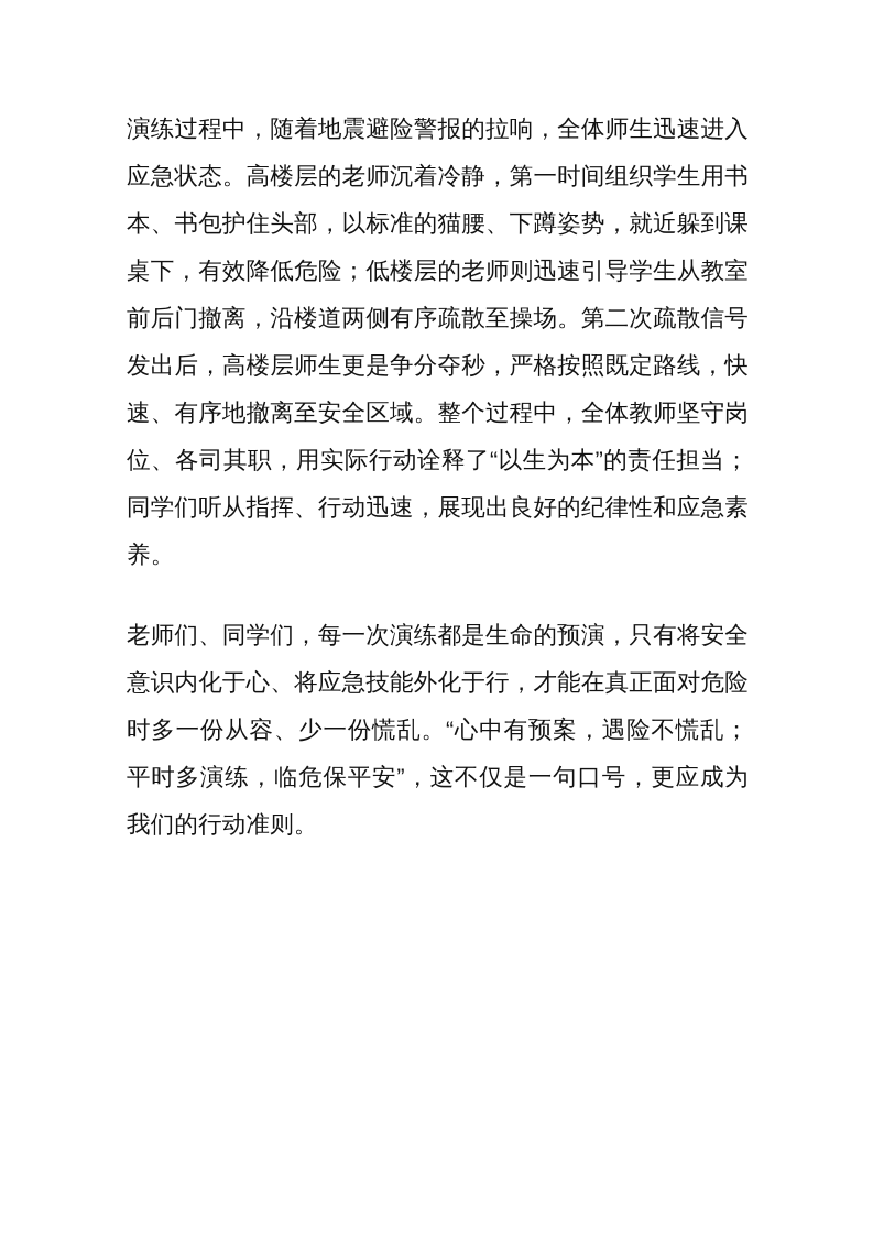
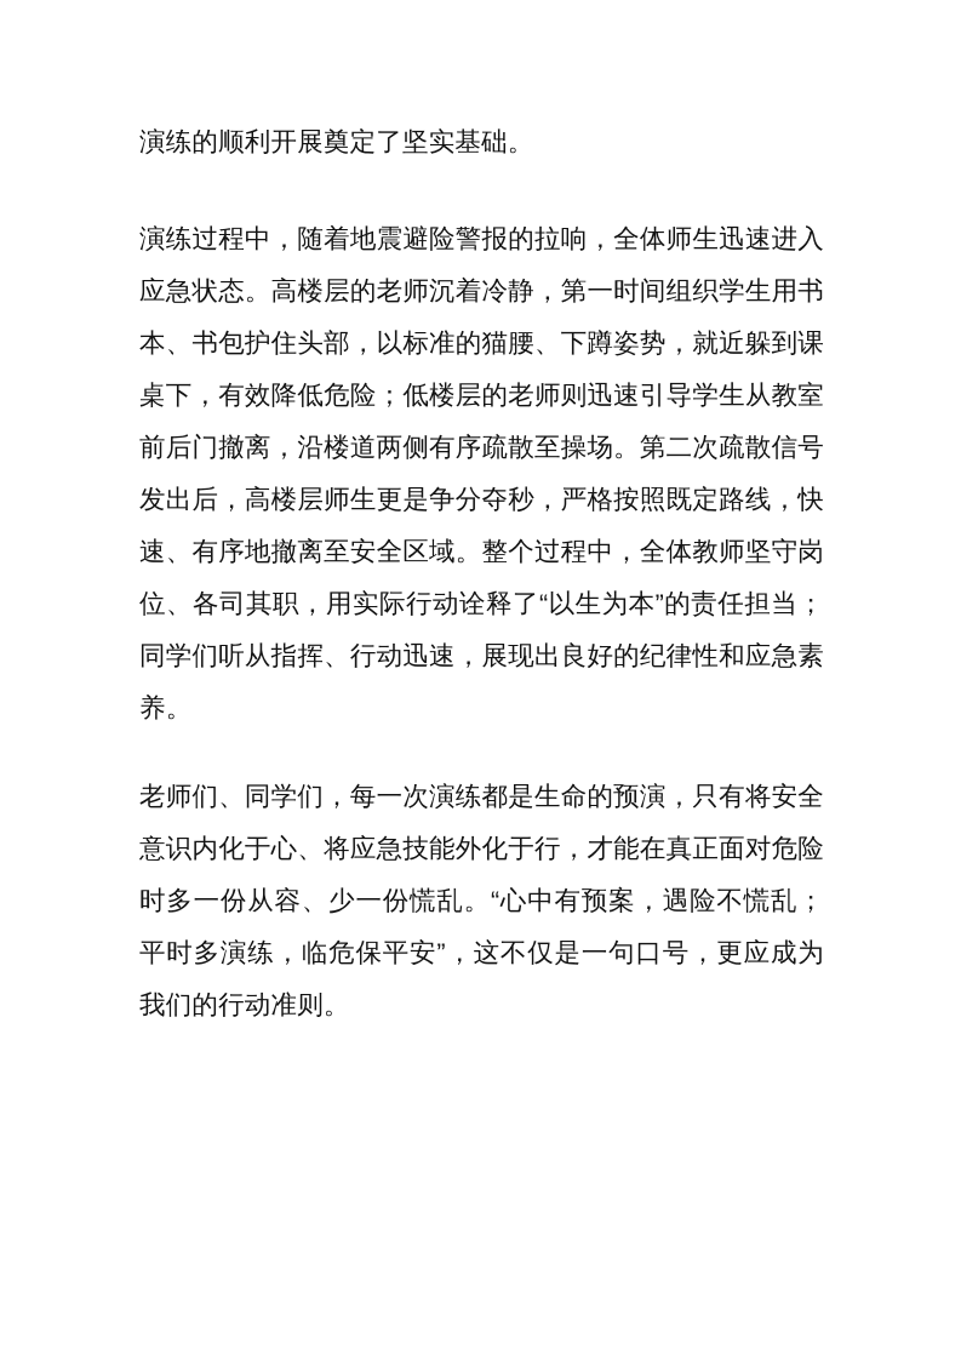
+ 演练的顺利开展奠定了坚实基础。
  演练过程中，随着地震避险警报的拉响，全体师生迅速进入应急状态。高楼层的老师沉着冷静，第一时间组织学生用书本、书包护住头部，以标准的猫腰、下蹲姿势，就近躲到课桌下，有效降低危险；低楼层的老师则迅速引导学生从教室前后门撤离，沿楼道两侧有序疏散至操场。第二次疏散信号发出后，高楼层师生更是争分夺秒，严格按照既定路线，快速、有序地撤离至安全区域。整个过程中，全体教师坚守岗位、各司其职，用实际行动诠释了“以生为本”的责任担当；同学们听从指挥、行动迅速，展现出良好的纪律性和应急素养。
  老师们、同学们，每一次演练都是生命的预演，只有将安全意识内化于心、将应急技能外化于行，才能在真正面对危险时多一份从容、少一份慌乱。“心中有预案，遇险不慌乱；平时多演练，临危保平安”，这不仅是一句口号，更应成为我们的行动准则。
